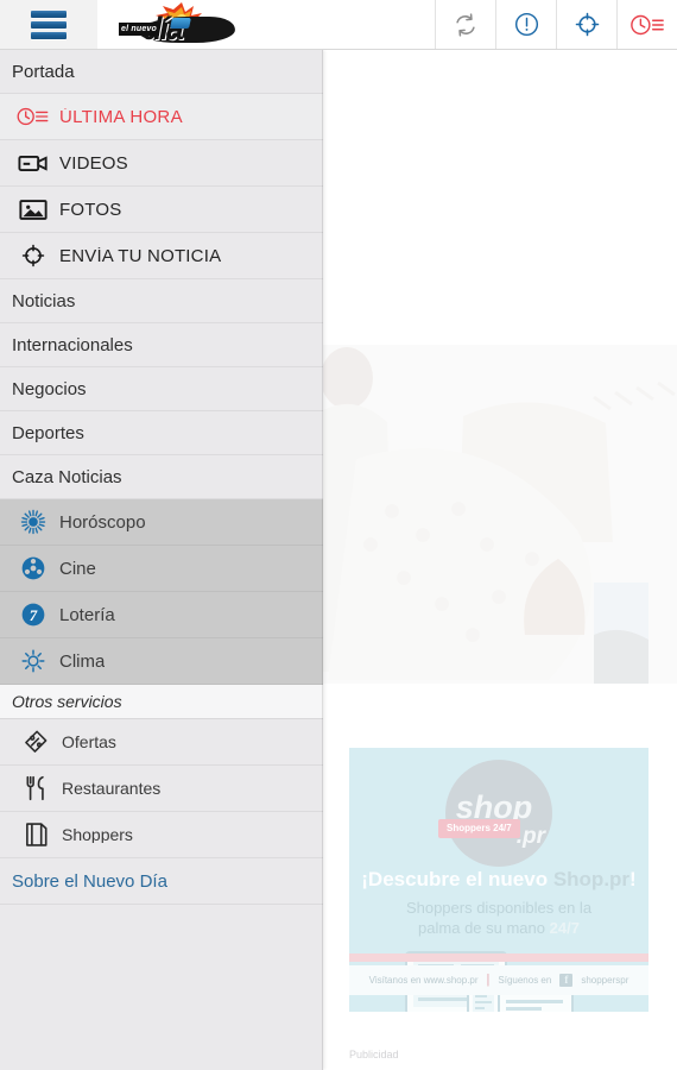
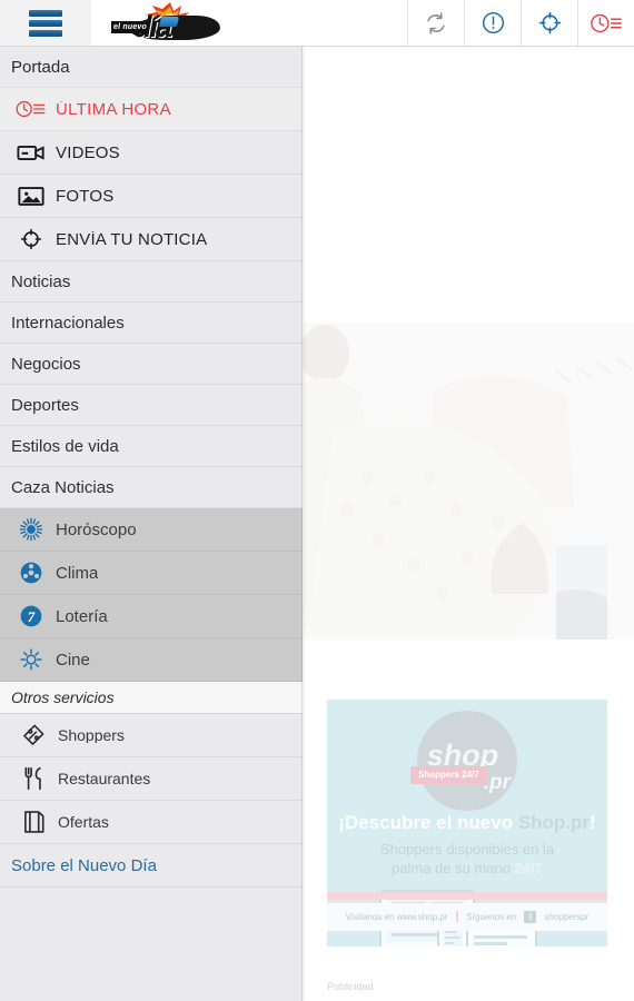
  shop
  Shoppers 24/7
  ¡Descubre el nuevo !
  Shoppers disponibles en la
  palma de su mano
  Visítanos en www.shop.pr
  |
  Síguenos en
  f
  shopperspr
  Publicidad
  Portada
  ÚLTIMA HORA
  VIDEOS
  FOTOS
  ENVÍA TU NOTICIA
  Noticias
  Internacionales
  Negocios
  Deportes
+ Estilos de vida
  Caza Noticias
  Horóscopo
- Cine
+ Clima
  7
  Lotería
- Clima
+ Cine
  Otros servicios
- Ofertas
+ Shoppers
  Restaurantes
- Shoppers
+ Ofertas
  Sobre el Nuevo Día
